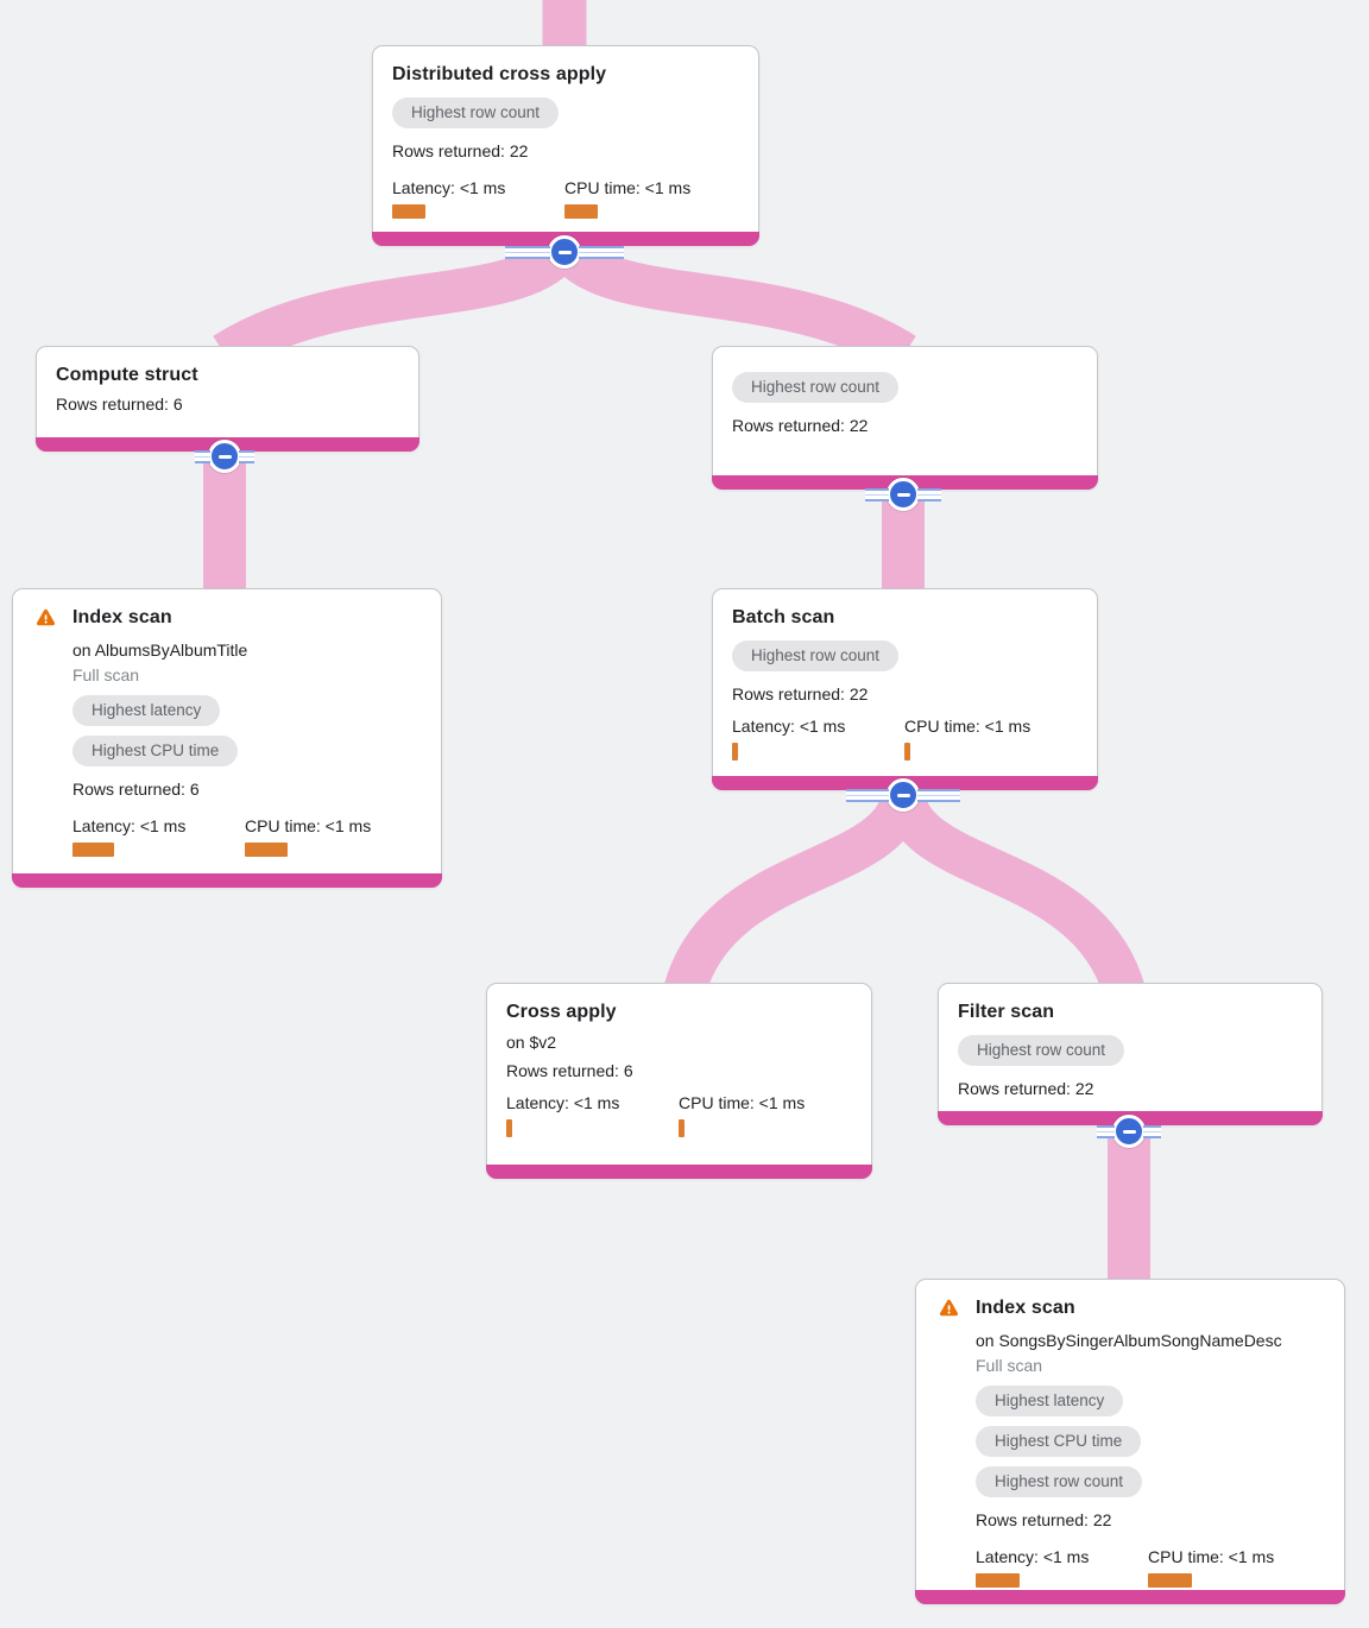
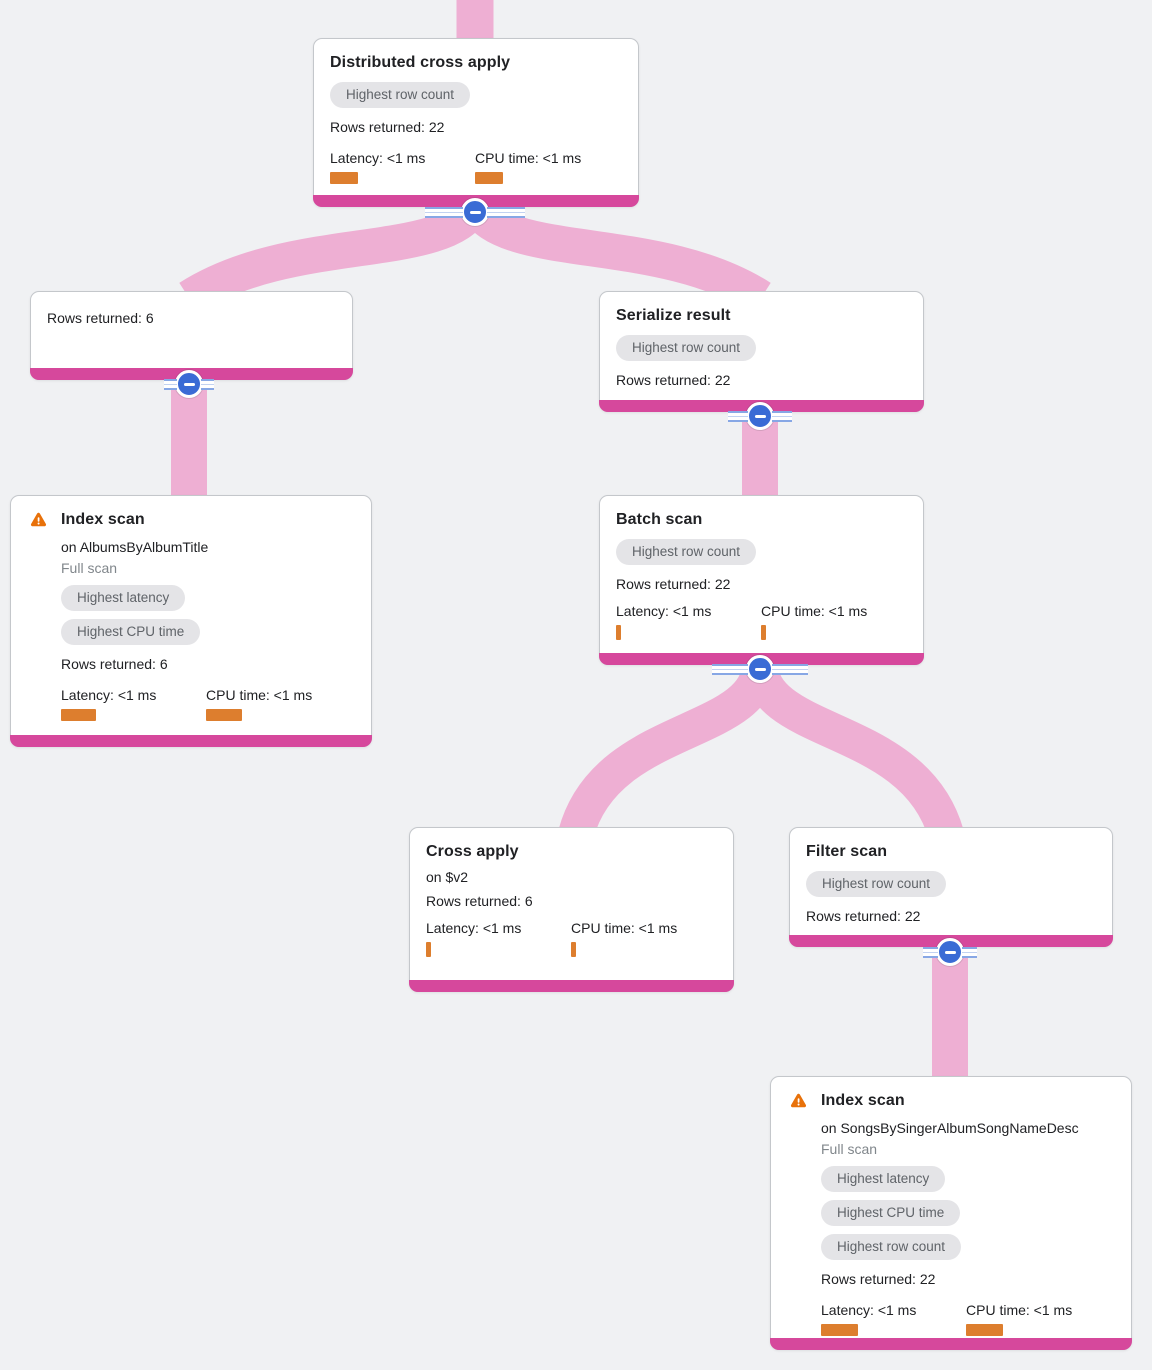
  Distributed cross apply
  Highest row count
  Rows returned: 22
  Latency: <1 ms
  CPU time: <1 ms
- Compute struct
  Rows returned: 6
+ Serialize result
  Highest row count
  Rows returned: 22
  Index scan
  on AlbumsByAlbumTitle
  Full scan
  Highest latency
  Highest CPU time
  Rows returned: 6
  Latency: <1 ms
  CPU time: <1 ms
  Batch scan
  Highest row count
  Rows returned: 22
  Latency: <1 ms
  CPU time: <1 ms
  Cross apply
  on $v2
  Rows returned: 6
  Latency: <1 ms
  CPU time: <1 ms
  Filter scan
  Highest row count
  Rows returned: 22
  Index scan
  on SongsBySingerAlbumSongNameDesc
  Full scan
  Highest latency
  Highest CPU time
  Highest row count
  Rows returned: 22
  Latency: <1 ms
  CPU time: <1 ms
